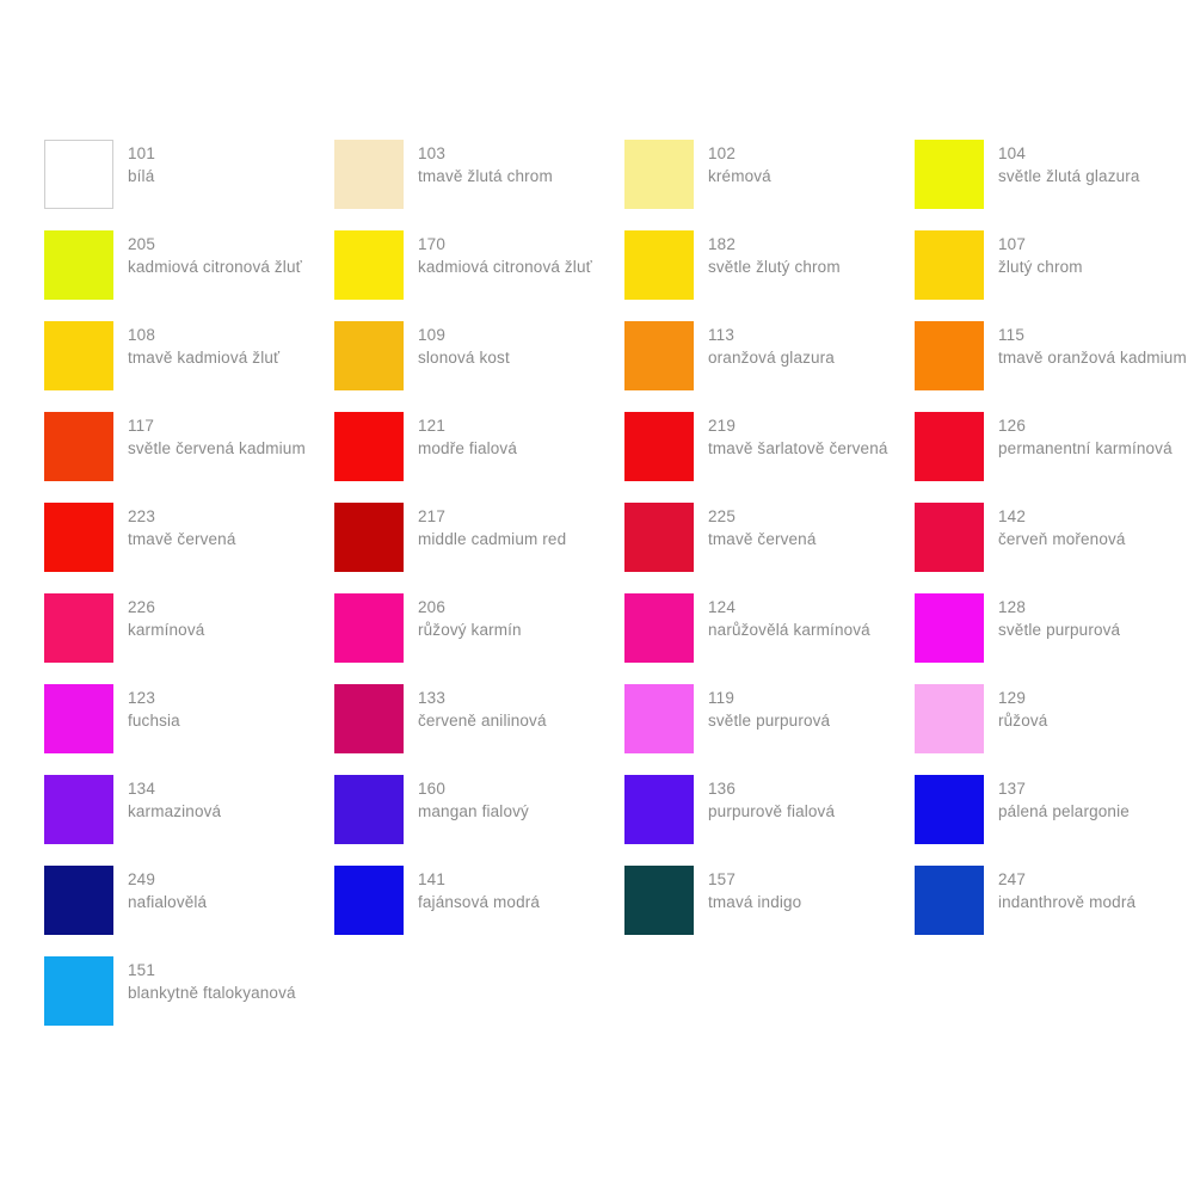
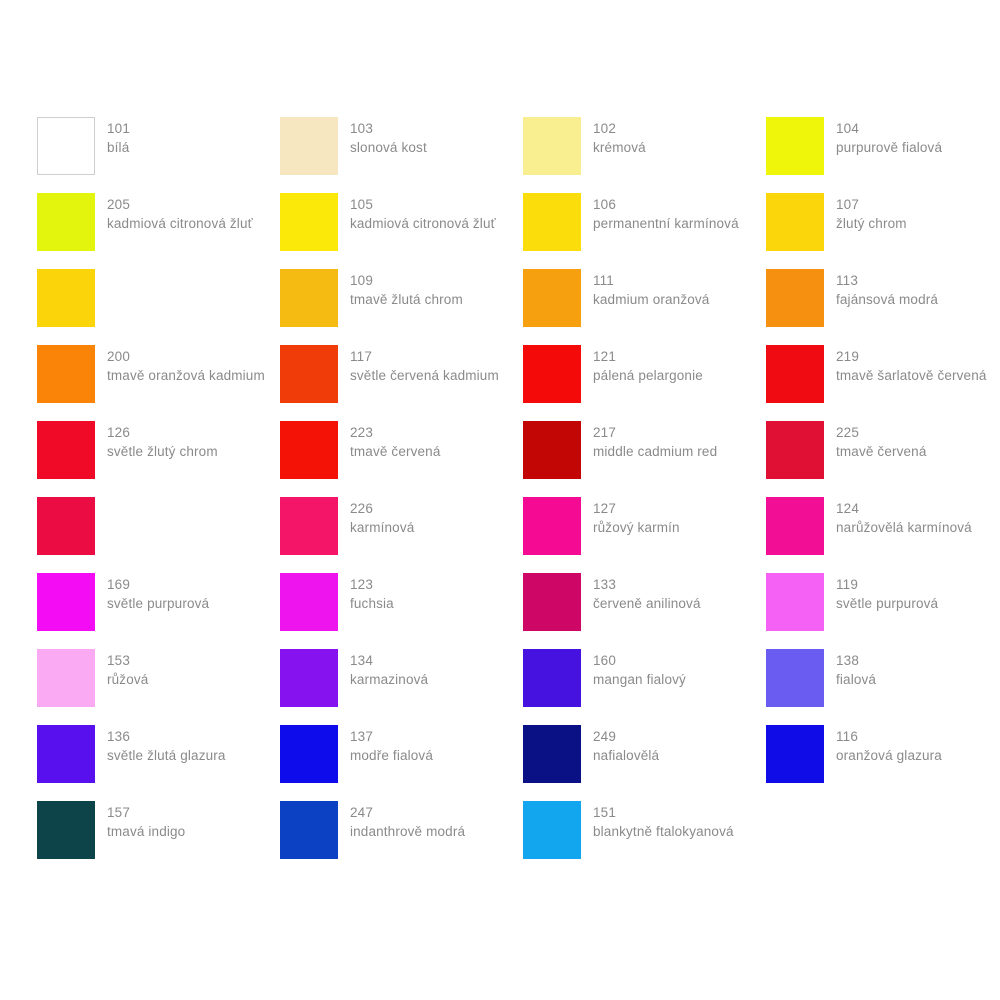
  101
  bílá
  103
- tmavě žlutá chrom
+ slonová kost
  102
  krémová
  104
- světle žlutá glazura
+ purpurově fialová
  205
  kadmiová citronová žluť
- 170
+ 105
  kadmiová citronová žluť
- 182
+ 106
- světle žlutý chrom
+ permanentní karmínová
  107
  žlutý chrom
- 108
- tmavě kadmiová žluť
  109
- slonová kost
+ tmavě žlutá chrom
+ 111
+ kadmium oranžová
  113
- oranžová glazura
+ fajánsová modrá
- 115
+ 200
  tmavě oranžová kadmium
  117
  světle červená kadmium
  121
- modře fialová
+ pálená pelargonie
  219
  tmavě šarlatově červená
  126
- permanentní karmínová
+ světle žlutý chrom
  223
  tmavě červená
  217
  middle cadmium red
  225
  tmavě červená
- 142
- červeň mořenová
  226
  karmínová
- 206
+ 127
  růžový karmín
  124
  narůžovělá karmínová
- 128
+ 169
  světle purpurová
  123
  fuchsia
  133
  červeně anilinová
  119
  světle purpurová
- 129
+ 153
  růžová
  134
  karmazinová
  160
  mangan fialový
+ 138
+ fialová
  136
- purpurově fialová
+ světle žlutá glazura
  137
- pálená pelargonie
+ modře fialová
  249
  nafialovělá
- 141
+ 116
- fajánsová modrá
+ oranžová glazura
  157
  tmavá indigo
  247
  indanthrově modrá
  151
  blankytně ftalokyanová
